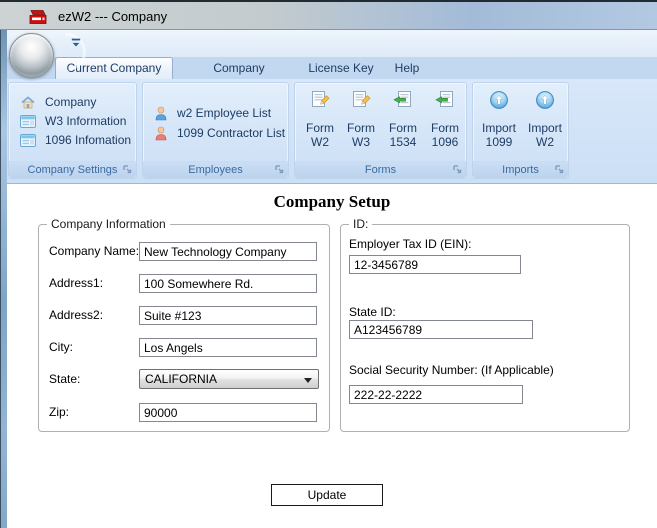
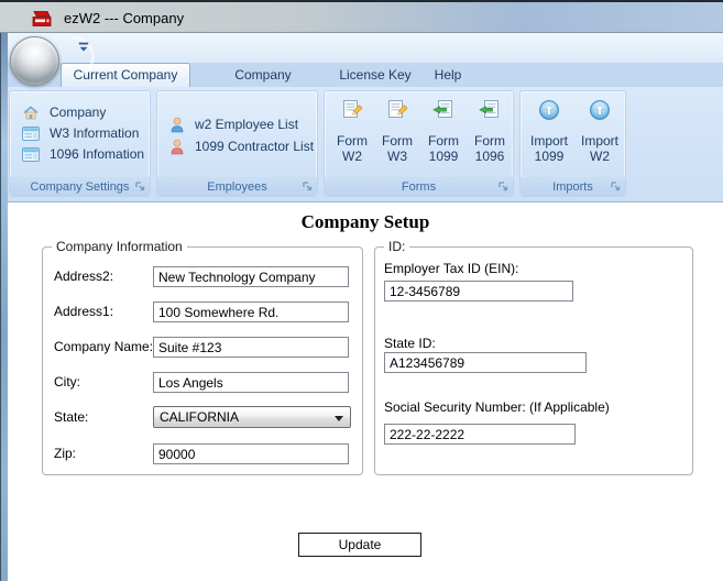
  ezW2 --- Company
  Current Company
  License Key
  Help
  Company
  W3 Information
  1096 Infomation
  Company Settings
  w2 Employee List
  1099 Contractor List
  Employees
  Form W2
  Form W3
- Form 1534
+ Form 1099
  Form 1096
  Forms
  Import 1099
  Import W2
  Imports
  Company Setup
  Company Information
- Company Name:
+ Address2:
  New Technology Company
  Address1:
  100 Somewhere Rd.
- Address2:
+ Company Name:
  Suite #123
  City:
  Los Angels
  State:
  CALIFORNIA
  Zip:
  90000
  ID:
  Employer Tax ID (EIN):
  12-3456789
  State ID:
  A123456789
  Social Security Number: (If Applicable)
  222-22-2222
  Update
